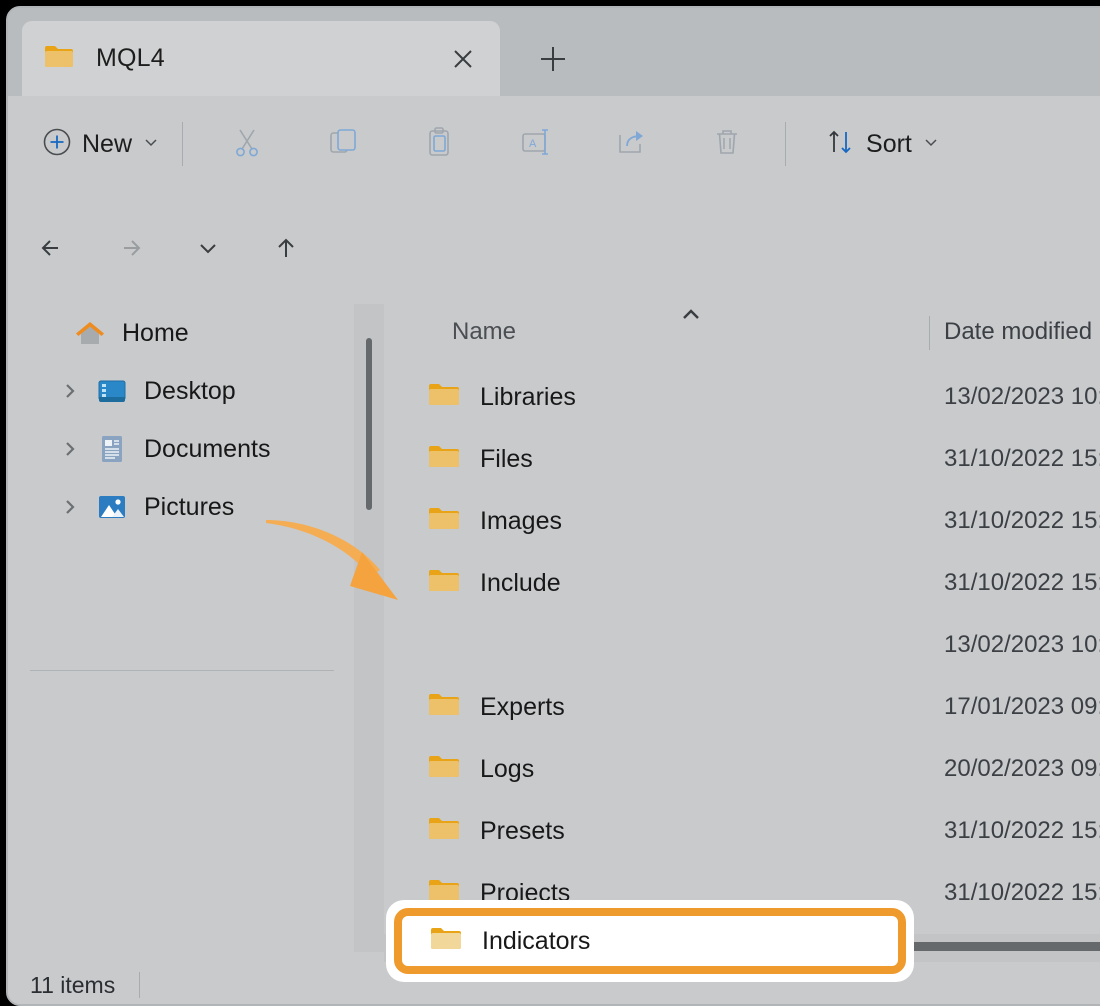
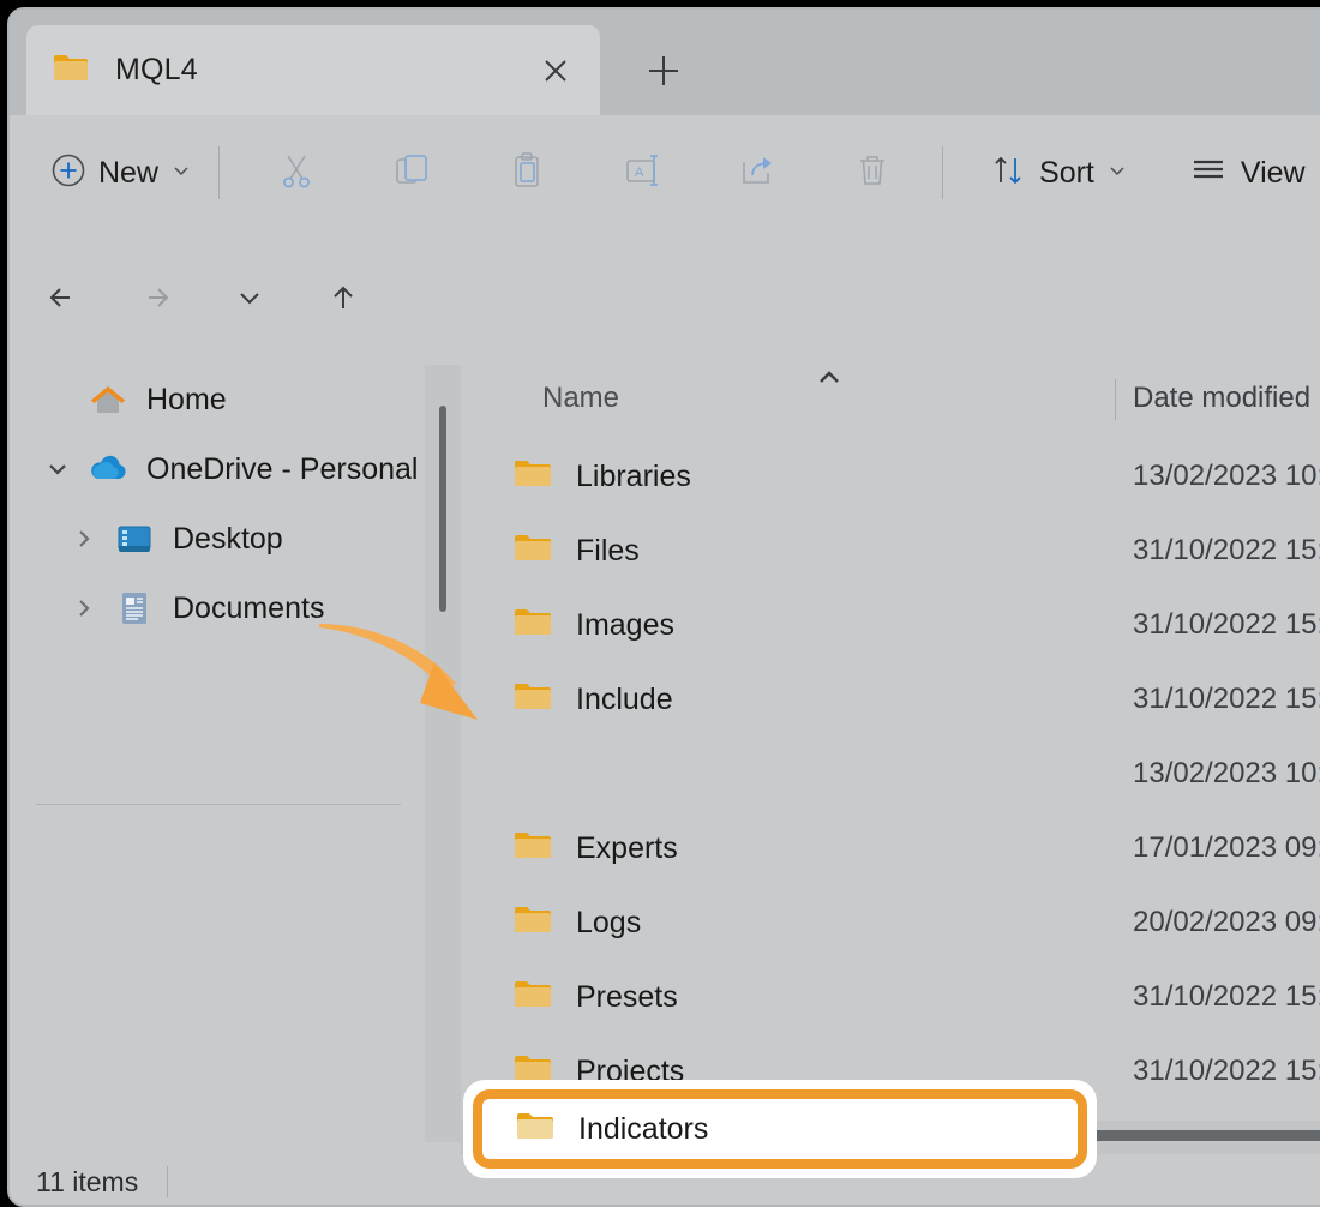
  MQL4
  New
  A
  Sort
+ View
  Home
+ OneDrive - Personal
  Desktop
  Documents
- Pictures
  Name
  Date modified
  Libraries
  13/02/2023 10
  Files
  31/10/2022 15
  Images
  31/10/2022 15
  Include
  31/10/2022 15
  Indicators
  13/02/2023 10
  Experts
  17/01/2023 09
  Logs
  20/02/2023 09
  Presets
  31/10/2022 15
  Projects
  31/10/2022 15
  11 items
